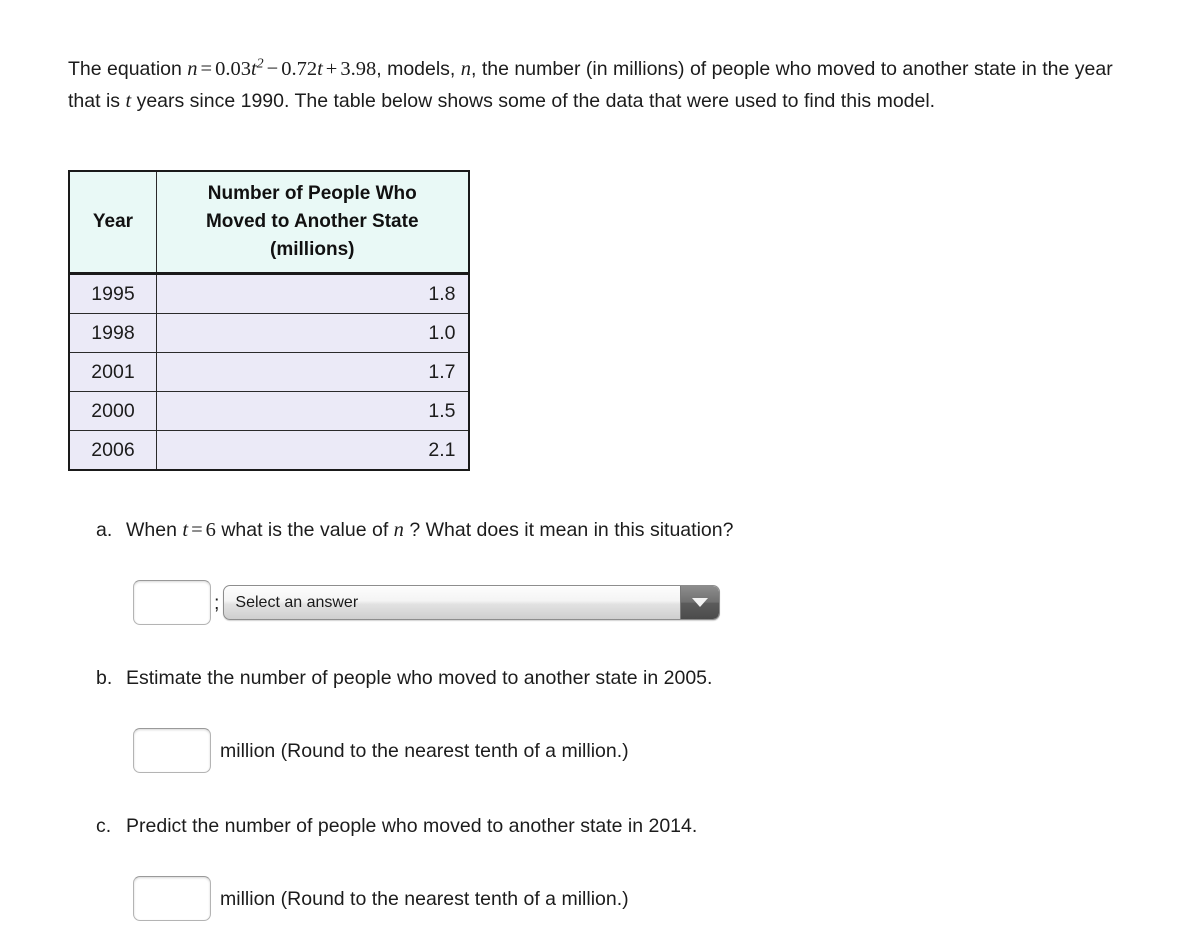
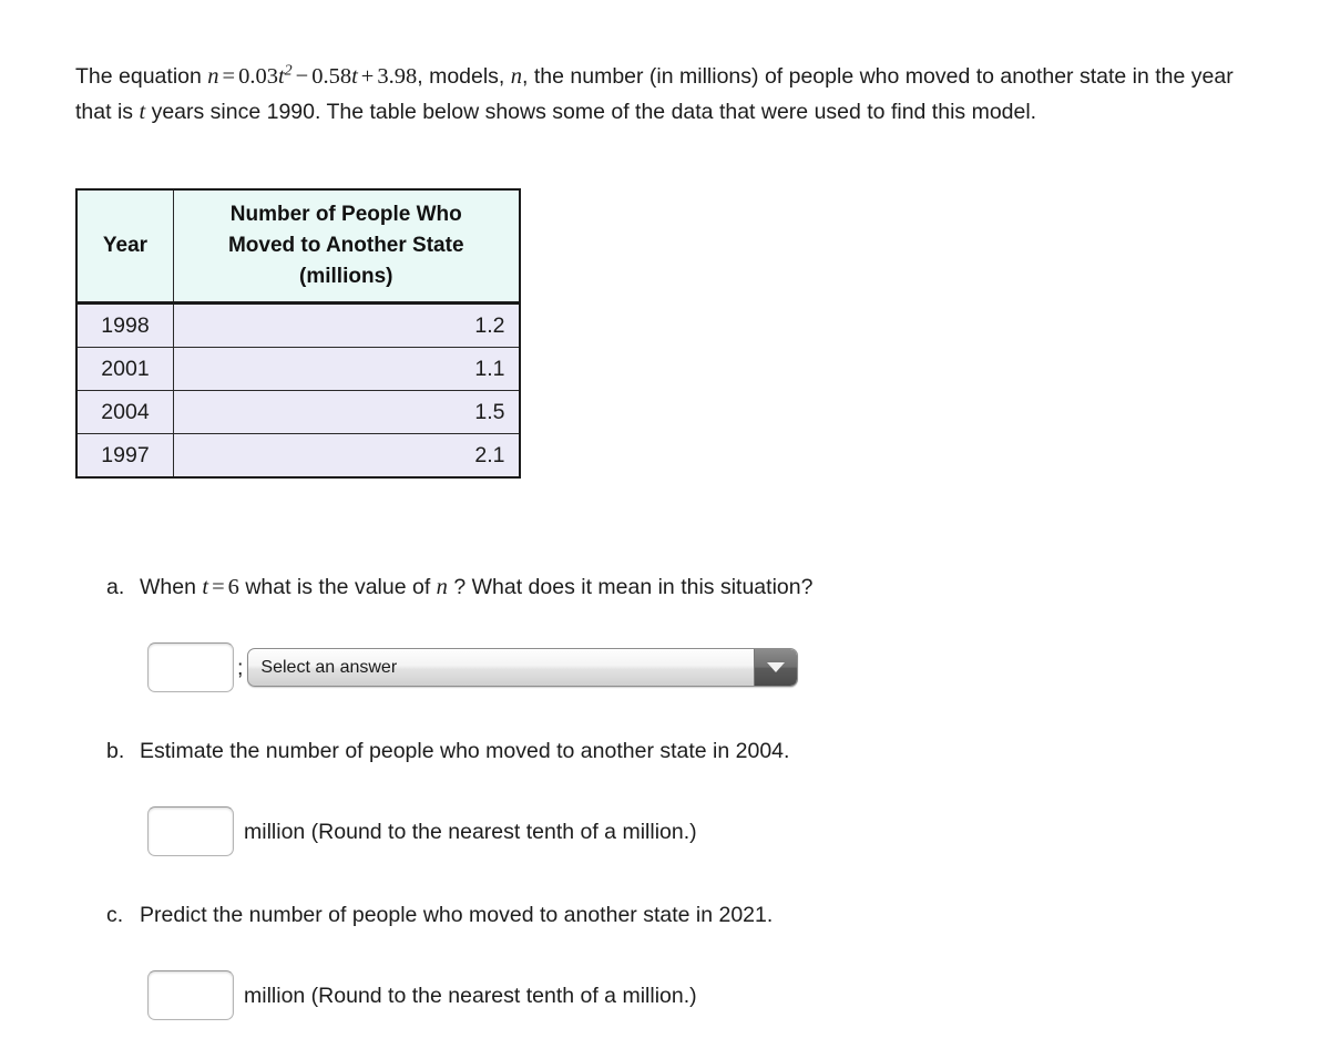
- The equation n = 0.03t2 − 0.72t + 3.98, models, n, the number (in millions) of people who moved to another state in the year that is t years since 1990. The table below shows some of the data that were used to find this model.
+ The equation n = 0.03t2 − 0.58t + 3.98, models, n, the number (in millions) of people who moved to another state in the year that is t years since 1990. The table below shows some of the data that were used to find this model.
  Year	Number of People Who Moved to Another State (millions)
- 1995	1.8
- 1998	1.0
+ 1998	1.2
- 2001	1.7
+ 2001	1.1
- 2000	1.5
+ 2004	1.5
- 2006	2.1
+ 1997	2.1
  a. When t = 6 what is the value of n ? What does it mean in this situation?
  ;
  Select an answer
- b. Estimate the number of people who moved to another state in 2005.
+ b. Estimate the number of people who moved to another state in 2004.
  million (Round to the nearest tenth of a million.)
- c. Predict the number of people who moved to another state in 2014.
+ c. Predict the number of people who moved to another state in 2021.
  million (Round to the nearest tenth of a million.)
